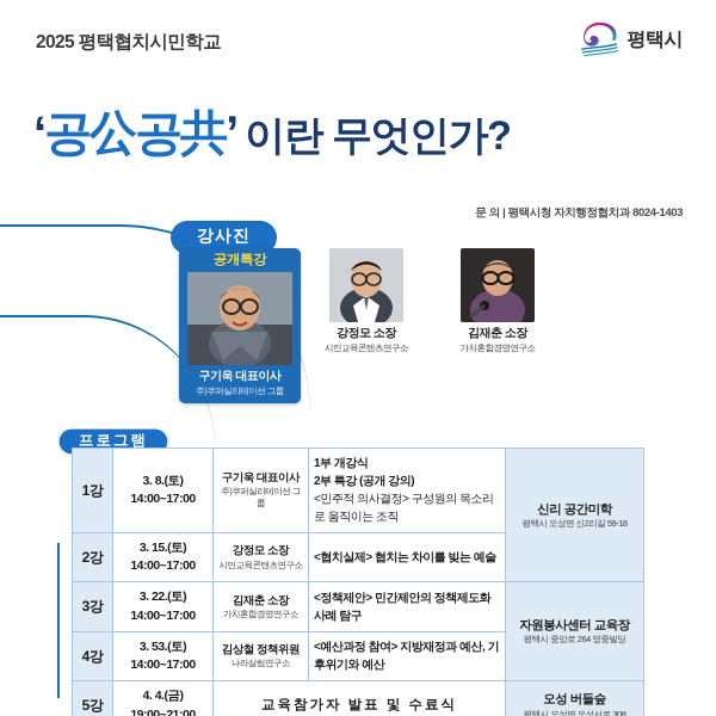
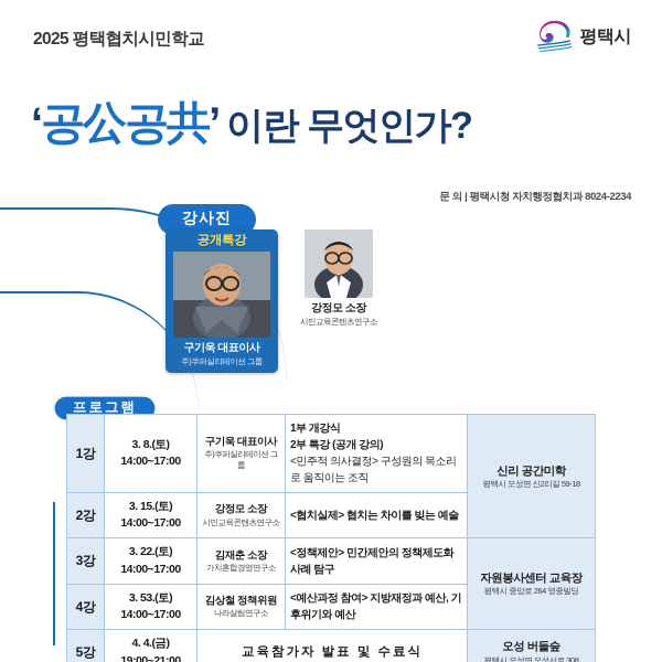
  2025 평택협치시민학교
  평택시
  ‘공公공共’ 이란 무엇인가?
- 문 의 | 평택시청 자치행정협치과 8024-1403
+ 문 의 | 평택시청 자치행정협치과 8024-2234
  강사진
  공개특강
  구기욱 대표이사
  주)쿠퍼실리테이션 그룹
  강정모 소장
  시민교육콘텐츠연구소
- 김재춘 소장
- 가치혼합경영연구소
  프로그램
  1강	3. 8.(토) 14:00~17:00	구기욱 대표이사 주)쿠퍼실리테이션 그룹	1부 개강식 2부 특강 (공개 강의) <민주적 의사결정> 구성원의 목소리로 움직이는 조직	신리 공간미학 평택시 오성면 신2리길 59-18
  2강	3. 15.(토) 14:00~17:00	강정모 소장 시민교육콘텐츠연구소	<협치실제> 협치는 차이를 빚는 예술
  3강	3. 22.(토) 14:00~17:00	김재춘 소장 가치혼합경영연구소	<정책제안> 민간제안의 정책제도화 사례 탐구	자원봉사센터 교육장 평택시 중앙로 264 영중빌딩
  4강	3. 53.(토) 14:00~17:00	김상철 정책위원 나라살림연구소	<예산과정 참여> 지방재정과 예산, 기후위기와 예산
  5강	4. 4.(금) 19:00~21:00	교육참가자 발표 및 수료식	오성 버들숲 평택시 오성면 오성서로 308
